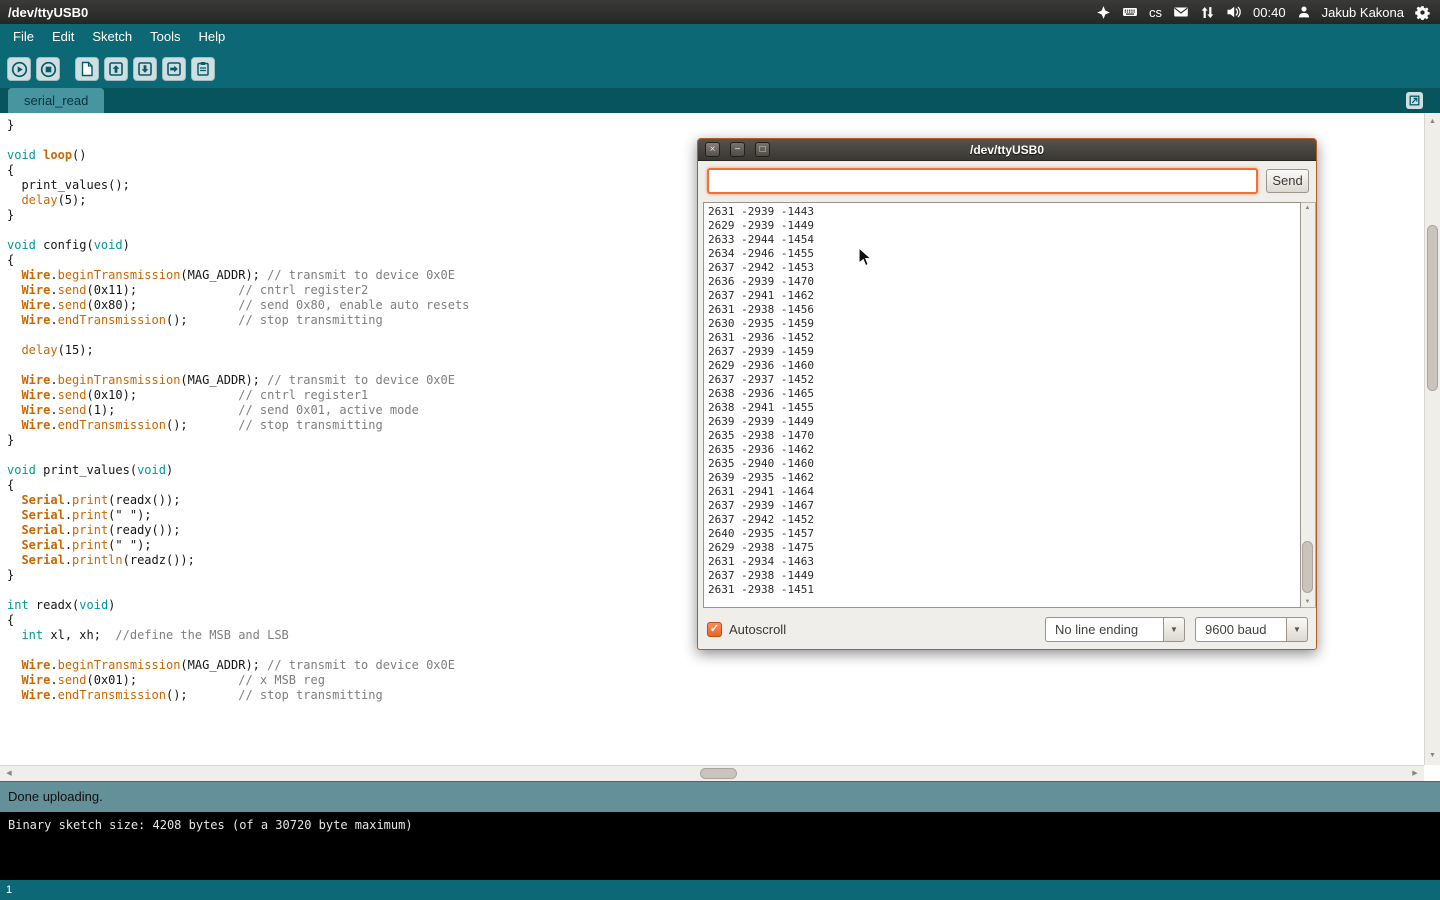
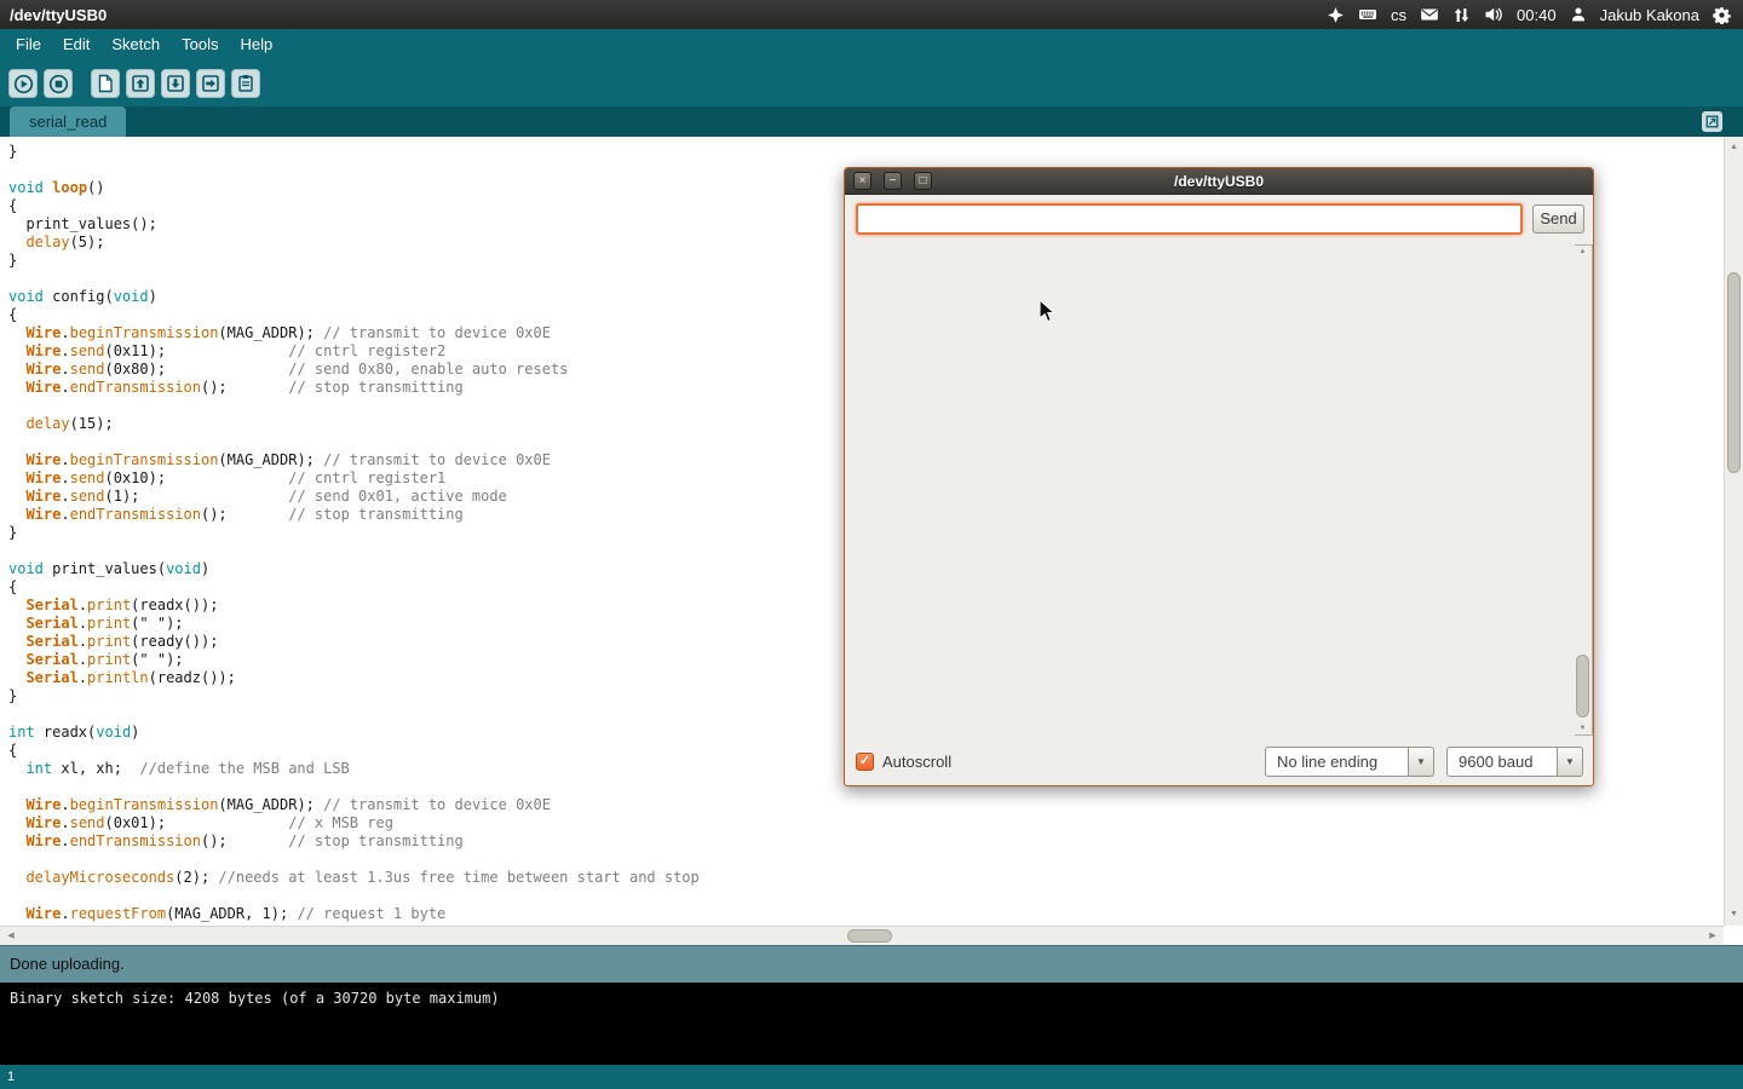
  /dev/ttyUSB0
  cs
  00:40
  Jakub Kakona
  File
  Edit
  Sketch
  Tools
  Help
  serial_read
  }
  void loop()
  {
  print_values();
  delay(5);
  }
  void config(void)
  {
  Wire.beginTransmission(MAG_ADDR); // transmit to device 0x0E
  Wire.send(0x11); // cntrl register2
  Wire.send(0x80); // send 0x80, enable auto resets
  Wire.endTransmission(); // stop transmitting
  delay(15);
  Wire.beginTransmission(MAG_ADDR); // transmit to device 0x0E
  Wire.send(0x10); // cntrl register1
  Wire.send(1); // send 0x01, active mode
  Wire.endTransmission(); // stop transmitting
  }
  void print_values(void)
  {
  Serial.print(readx());
  Serial.print(" ");
  Serial.print(ready());
  Serial.print(" ");
  Serial.println(readz());
  }
  int readx(void)
  {
  int xl, xh; //define the MSB and LSB
  Wire.beginTransmission(MAG_ADDR); // transmit to device 0x0E
  Wire.send(0x01); // x MSB reg
  Wire.endTransmission(); // stop transmitting
+ delayMicroseconds(2); //needs at least 1.3us free time between start and stop
+ Wire.requestFrom(MAG_ADDR, 1); // request 1 byte
  Done uploading.
  Binary sketch size: 4208 bytes (of a 30720 byte maximum)
  1
  ×
  −
  □
  /dev/ttyUSB0
  Send
- 2631 -2939 -1443
- 2629 -2939 -1449
- 2633 -2944 -1454
- 2634 -2946 -1455
- 2637 -2942 -1453
- 2636 -2939 -1470
- 2637 -2941 -1462
- 2631 -2938 -1456
- 2630 -2935 -1459
- 2631 -2936 -1452
- 2637 -2939 -1459
- 2629 -2936 -1460
- 2637 -2937 -1452
- 2638 -2936 -1465
- 2638 -2941 -1455
- 2639 -2939 -1449
- 2635 -2938 -1470
- 2635 -2936 -1462
- 2635 -2940 -1460
- 2639 -2935 -1462
- 2631 -2941 -1464
- 2637 -2939 -1467
- 2637 -2942 -1452
- 2640 -2935 -1457
- 2629 -2938 -1475
- 2631 -2934 -1463
- 2637 -2938 -1449
- 2631 -2938 -1451
  ✓
  Autoscroll
  No line ending
  ▼
  9600 baud
  ▼
